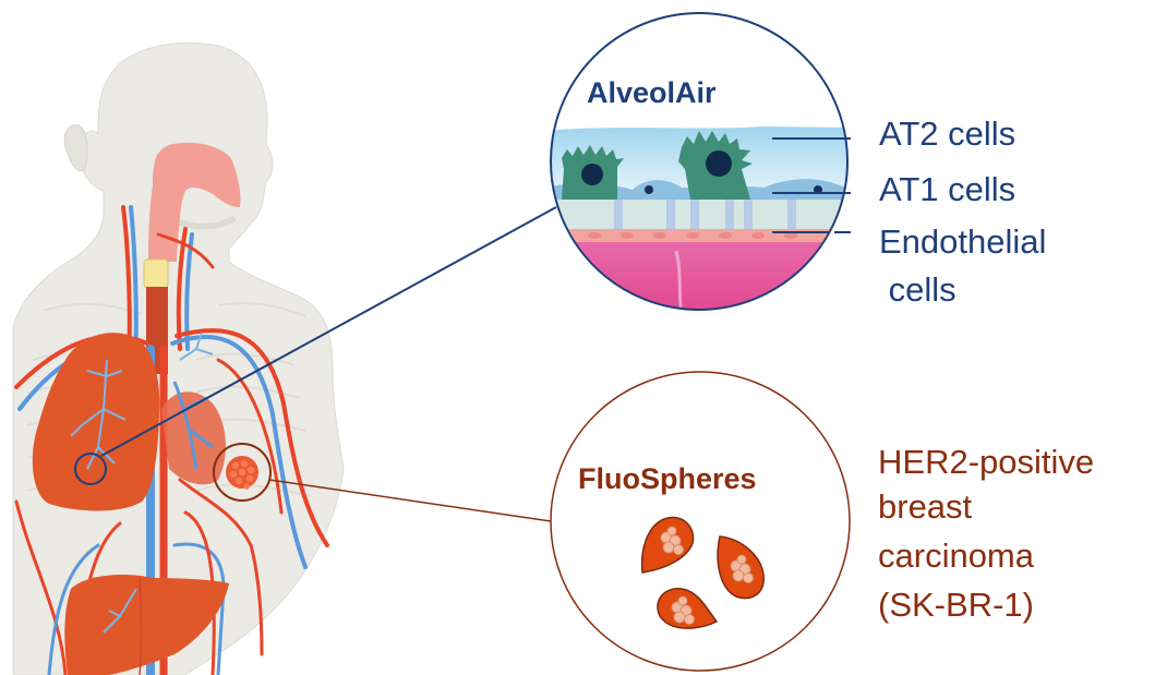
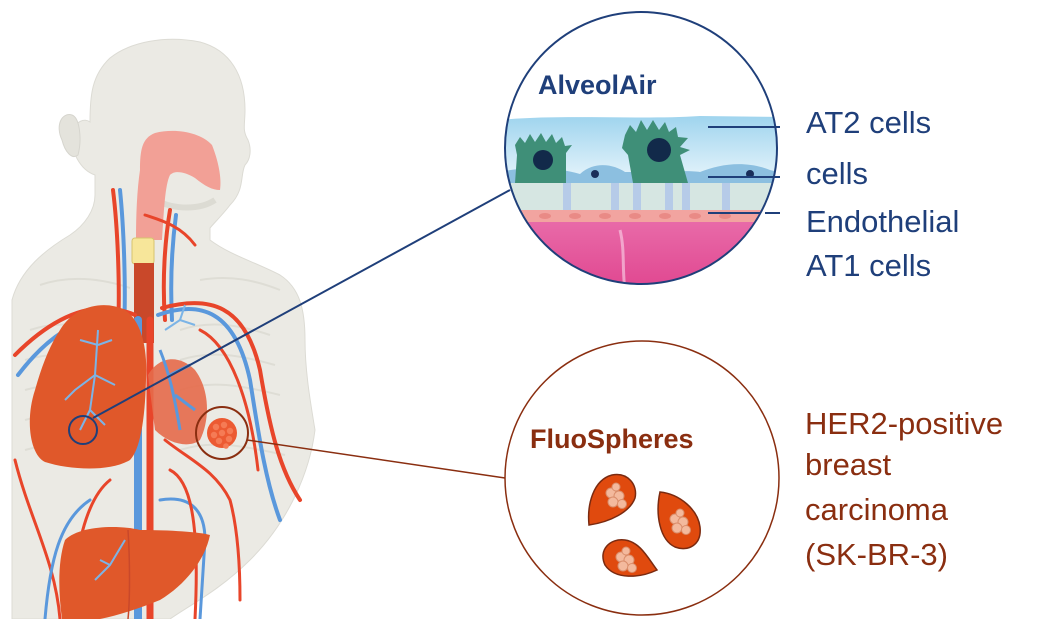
  AlveolAir
  AT2 cells
- AT1 cells
+ cells
  Endothelial
- cells
+ AT1 cells
  FluoSpheres
  HER2-positive
  breast
  carcinoma
- (SK-BR-1)
+ (SK-BR-3)
